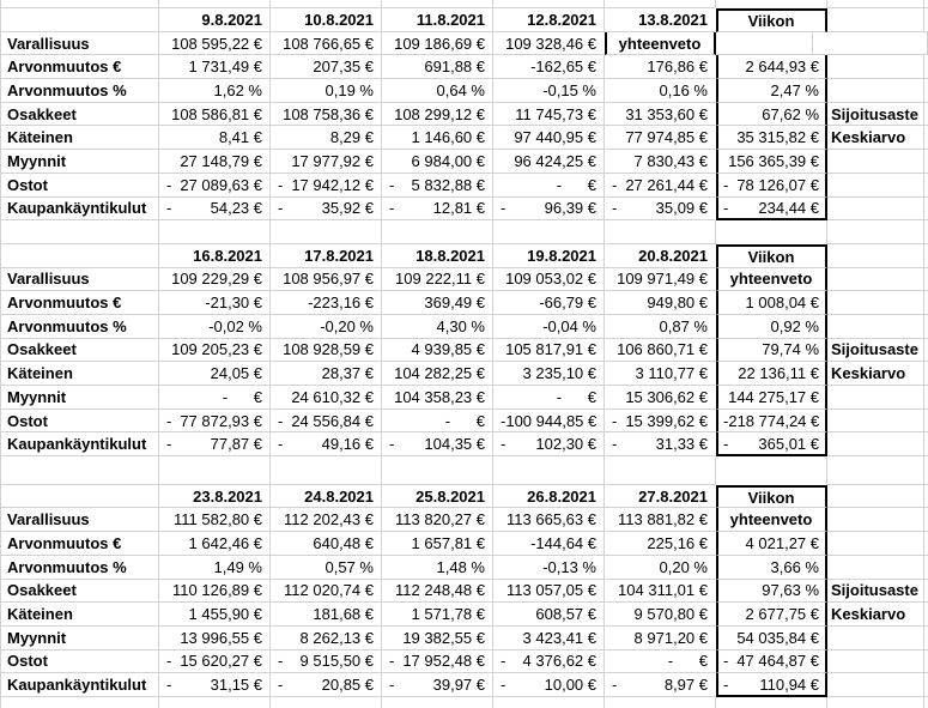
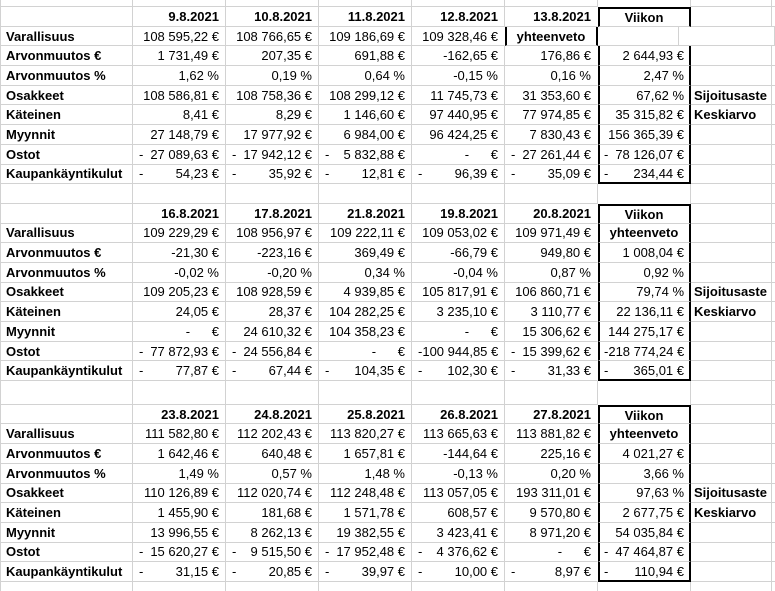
  9.8.2021
  10.8.2021
  11.8.2021
  12.8.2021
  13.8.2021
  Viikon
  Varallisuus
  108 595,22 €
  108 766,65 €
  109 186,69 €
  109 328,46 €
  yhteenveto
  Arvonmuutos €
  1 731,49 €
  207,35 €
  691,88 €
  -162,65 €
  176,86 €
  2 644,93 €
  Arvonmuutos %
  1,62 %
  0,19 %
  0,64 %
  -0,15 %
  0,16 %
  2,47 %
  Osakkeet
  108 586,81 €
  108 758,36 €
  108 299,12 €
  11 745,73 €
  31 353,60 €
  67,62 %
  Sijoitusaste
  Käteinen
  8,41 €
  8,29 €
  1 146,60 €
  97 440,95 €
  77 974,85 €
  35 315,82 €
  Keskiarvo
  Myynnit
  27 148,79 €
  17 977,92 €
  6 984,00 €
  96 424,25 €
  7 830,43 €
  156 365,39 €
  Ostot
  -
  27 089,63 €
  -
  17 942,12 €
  -
  5 832,88 €
  - €
  -
  27 261,44 €
  -
  78 126,07 €
  Kaupankäyntikulut
  -
  54,23 €
  -
  35,92 €
  -
  12,81 €
  -
  96,39 €
  -
  35,09 €
  -
  234,44 €
  16.8.2021
  17.8.2021
- 18.8.2021
+ 21.8.2021
  19.8.2021
  20.8.2021
  Viikon
  Varallisuus
  109 229,29 €
  108 956,97 €
  109 222,11 €
  109 053,02 €
  109 971,49 €
  yhteenveto
  Arvonmuutos €
  -21,30 €
  -223,16 €
  369,49 €
  -66,79 €
  949,80 €
  1 008,04 €
  Arvonmuutos %
  -0,02 %
  -0,20 %
- 4,30 %
+ 0,34 %
  -0,04 %
  0,87 %
  0,92 %
  Osakkeet
  109 205,23 €
  108 928,59 €
  4 939,85 €
  105 817,91 €
  106 860,71 €
  79,74 %
  Sijoitusaste
  Käteinen
  24,05 €
  28,37 €
  104 282,25 €
  3 235,10 €
  3 110,77 €
  22 136,11 €
  Keskiarvo
  Myynnit
  - €
  24 610,32 €
  104 358,23 €
  - €
  15 306,62 €
  144 275,17 €
  Ostot
  -
  77 872,93 €
  -
  24 556,84 €
  - €
  -
  100 944,85 €
  -
  15 399,62 €
  -
  218 774,24 €
  Kaupankäyntikulut
  -
  77,87 €
  -
- 49,16 €
+ 67,44 €
  -
  104,35 €
  -
  102,30 €
  -
  31,33 €
  -
  365,01 €
  23.8.2021
  24.8.2021
  25.8.2021
  26.8.2021
  27.8.2021
  Viikon
  Varallisuus
  111 582,80 €
  112 202,43 €
  113 820,27 €
  113 665,63 €
  113 881,82 €
  yhteenveto
  Arvonmuutos €
  1 642,46 €
  640,48 €
  1 657,81 €
  -144,64 €
  225,16 €
  4 021,27 €
  Arvonmuutos %
  1,49 %
  0,57 %
  1,48 %
  -0,13 %
  0,20 %
  3,66 %
  Osakkeet
  110 126,89 €
  112 020,74 €
  112 248,48 €
  113 057,05 €
- 104 311,01 €
+ 193 311,01 €
  97,63 %
  Sijoitusaste
  Käteinen
  1 455,90 €
  181,68 €
  1 571,78 €
  608,57 €
  9 570,80 €
  2 677,75 €
  Keskiarvo
  Myynnit
  13 996,55 €
  8 262,13 €
  19 382,55 €
  3 423,41 €
  8 971,20 €
  54 035,84 €
  Ostot
  -
  15 620,27 €
  -
  9 515,50 €
  -
  17 952,48 €
  -
  4 376,62 €
  - €
  -
  47 464,87 €
  Kaupankäyntikulut
  -
  31,15 €
  -
  20,85 €
  -
  39,97 €
  -
  10,00 €
  -
  8,97 €
  -
  110,94 €
